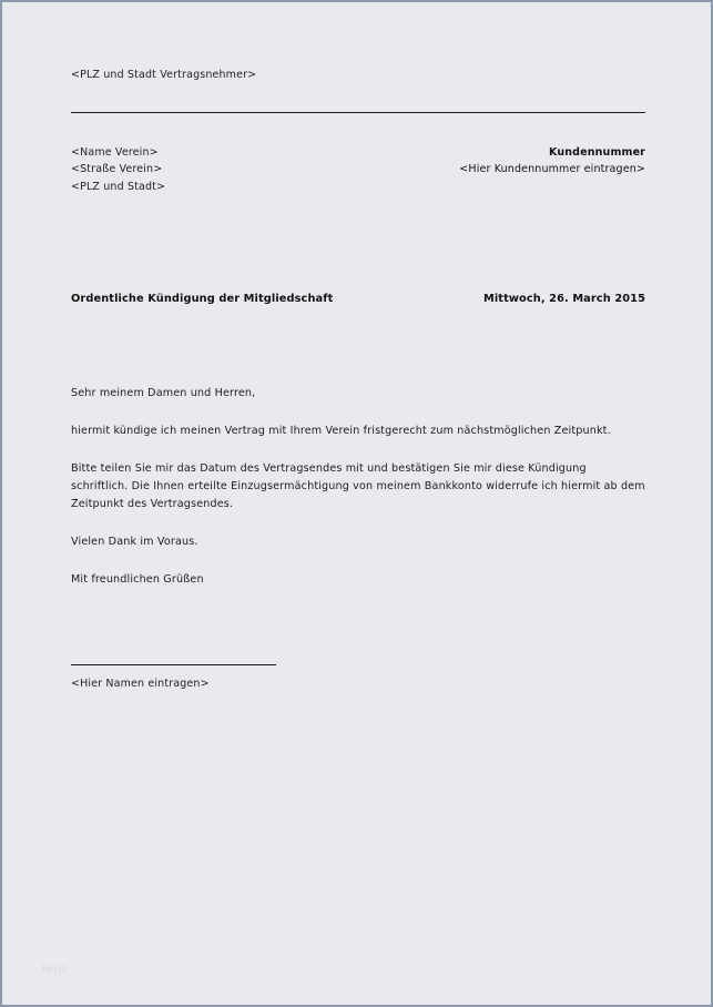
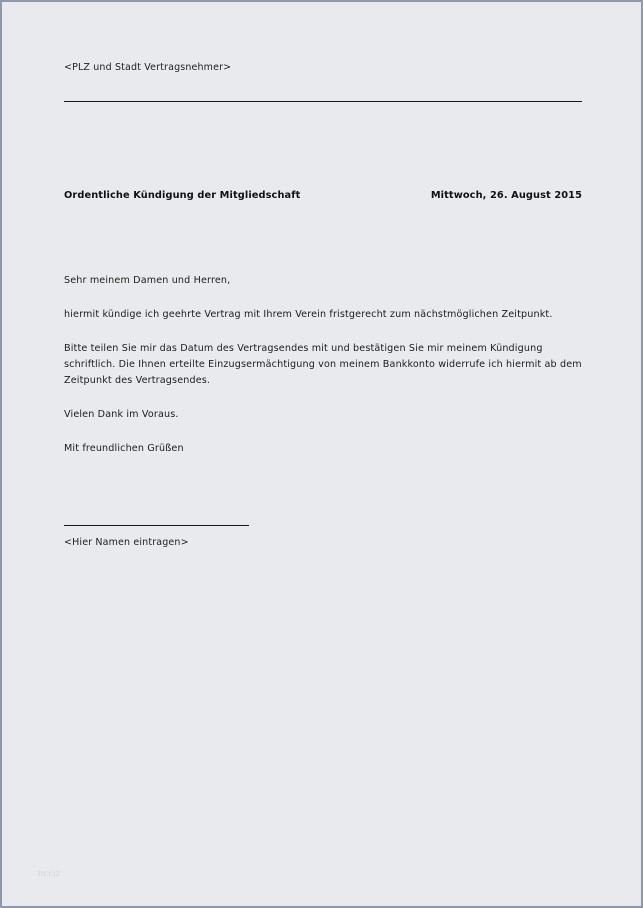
  <PLZ und Stadt Vertragsnehmer>
- <Name Verein>
- <Straße Verein>
- <PLZ und Stadt>
- Kundennummer
- <Hier Kundennummer eintragen>
  Ordentliche Kündigung der Mitgliedschaft
- Mittwoch, 26. March 2015
+ Mittwoch, 26. August 2015
  Sehr meinem Damen und Herren,
- hiermit kündige ich meinen Vertrag mit Ihrem Verein fristgerecht zum nächstmöglichen Zeitpunkt.
+ hiermit kündige ich geehrte Vertrag mit Ihrem Verein fristgerecht zum nächstmöglichen Zeitpunkt.
- Bitte teilen Sie mir das Datum des Vertragsendes mit und bestätigen Sie mir diese Kündigung schriftlich. Die Ihnen erteilte Einzugsermächtigung von meinem Bankkonto widerrufe ich hiermit ab dem Zeitpunkt des Vertragsendes.
+ Bitte teilen Sie mir das Datum des Vertragsendes mit und bestätigen Sie mir meinem Kündigung schriftlich. Die Ihnen erteilte Einzugsermächtigung von meinem Bankkonto widerrufe ich hiermit ab dem Zeitpunkt des Vertragsendes.
  Vielen Dank im Voraus.
  Mit freundlichen Grüßen
  <Hier Namen eintragen>
